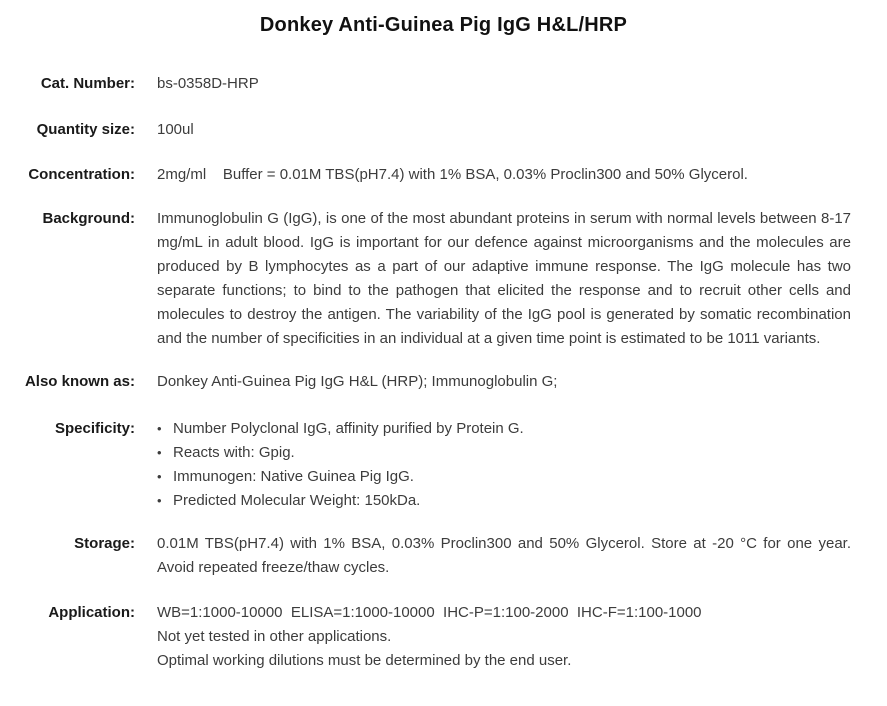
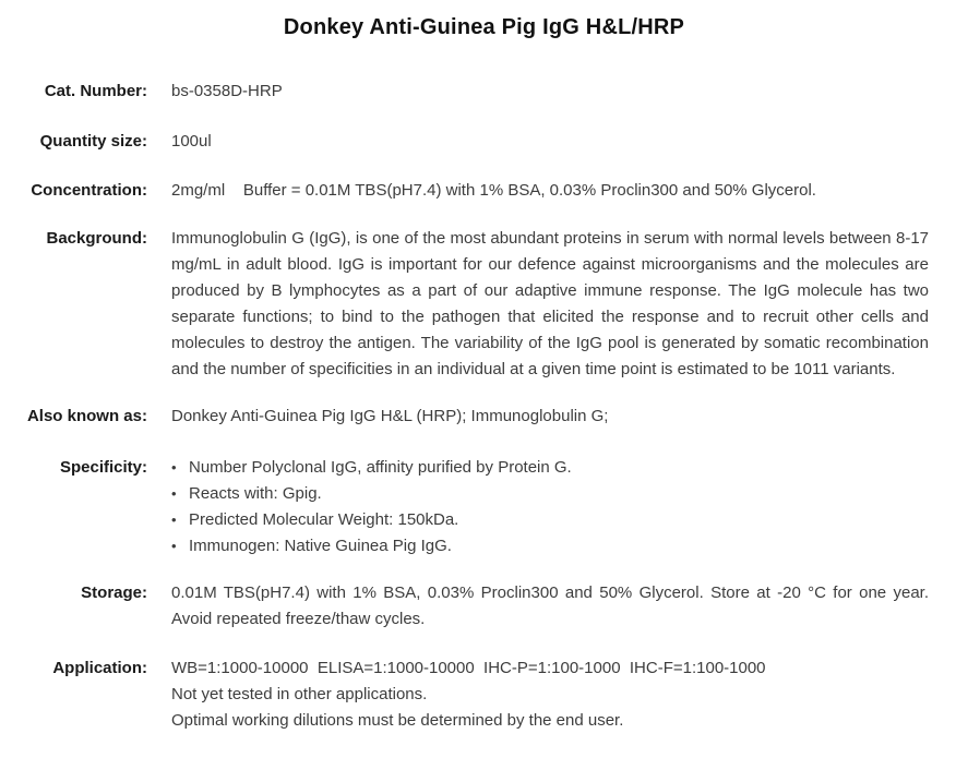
  Donkey Anti-Guinea Pig IgG H&L/HRP
  Cat. Number:
  bs-0358D-HRP
  Quantity size:
  100ul
  Concentration:
  2mg/ml Buffer = 0.01M TBS(pH7.4) with 1% BSA, 0.03% Proclin300 and 50% Glycerol.
  Background:
  Immunoglobulin G (IgG), is one of the most abundant proteins in serum with normal levels between 8-17 mg/mL in adult blood. IgG is important for our defence against microorganisms and the molecules are produced by B lymphocytes as a part of our adaptive immune response. The IgG molecule has two separate functions; to bind to the pathogen that elicited the response and to recruit other cells and molecules to destroy the antigen. The variability of the IgG pool is generated by somatic recombination and the number of specificities in an individual at a given time point is estimated to be 1011 variants.
  Also known as:
  Donkey Anti-Guinea Pig IgG H&L (HRP); Immunoglobulin G;
  Specificity:
  •
  Number Polyclonal IgG, affinity purified by Protein G.
  •
  Reacts with: Gpig.
  •
- Immunogen: Native Guinea Pig IgG.
+ Predicted Molecular Weight: 150kDa.
  •
- Predicted Molecular Weight: 150kDa.
+ Immunogen: Native Guinea Pig IgG.
  Storage:
  0.01M TBS(pH7.4) with 1% BSA, 0.03% Proclin300 and 50% Glycerol. Store at -20 °C for one year. Avoid repeated freeze/thaw cycles.
  Application:
- WB=1:1000-10000 ELISA=1:1000-10000 IHC-P=1:100-2000 IHC-F=1:100-1000
+ WB=1:1000-10000 ELISA=1:1000-10000 IHC-P=1:100-1000 IHC-F=1:100-1000
  Not yet tested in other applications.
  Optimal working dilutions must be determined by the end user.
